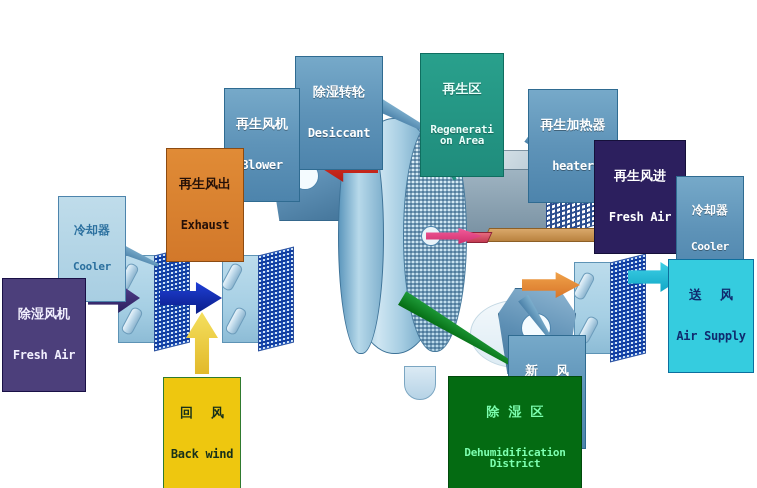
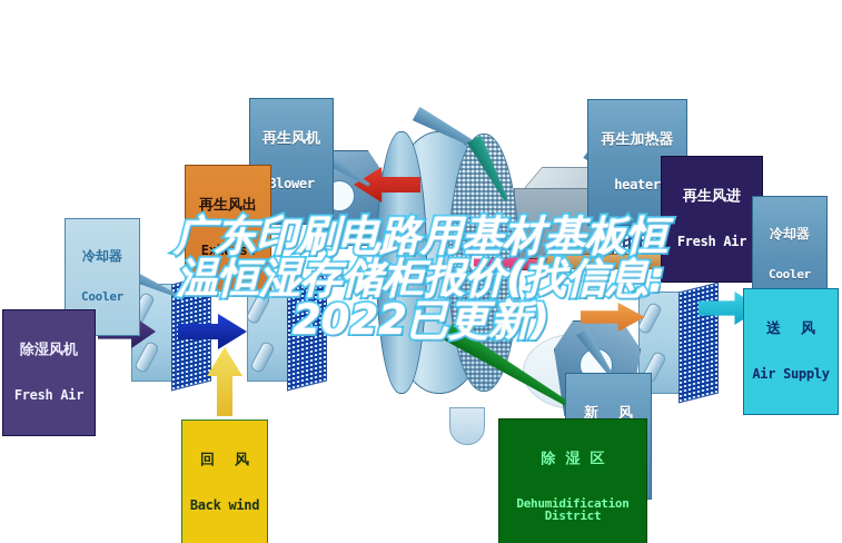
- 除湿转轮
- Desiccant
  再生风机
  Blower
- 再生区
- Regenerati
- on Area
  再生加热器
  heater
  再生风进
  Fresh Air
  冷却器
  Cooler
  再生风出
  Exhaust
  冷却器
  Cooler
  除湿风机
  Fresh Air
  回 风
  Back wind
  新 风
  除 湿 区
  Dehumidification
  District
  送 风
  Air Supply
+ 广东印刷电路用基材基板恒
+ 温恒湿存储柜报价(找信息:
+ 2022已更新)
